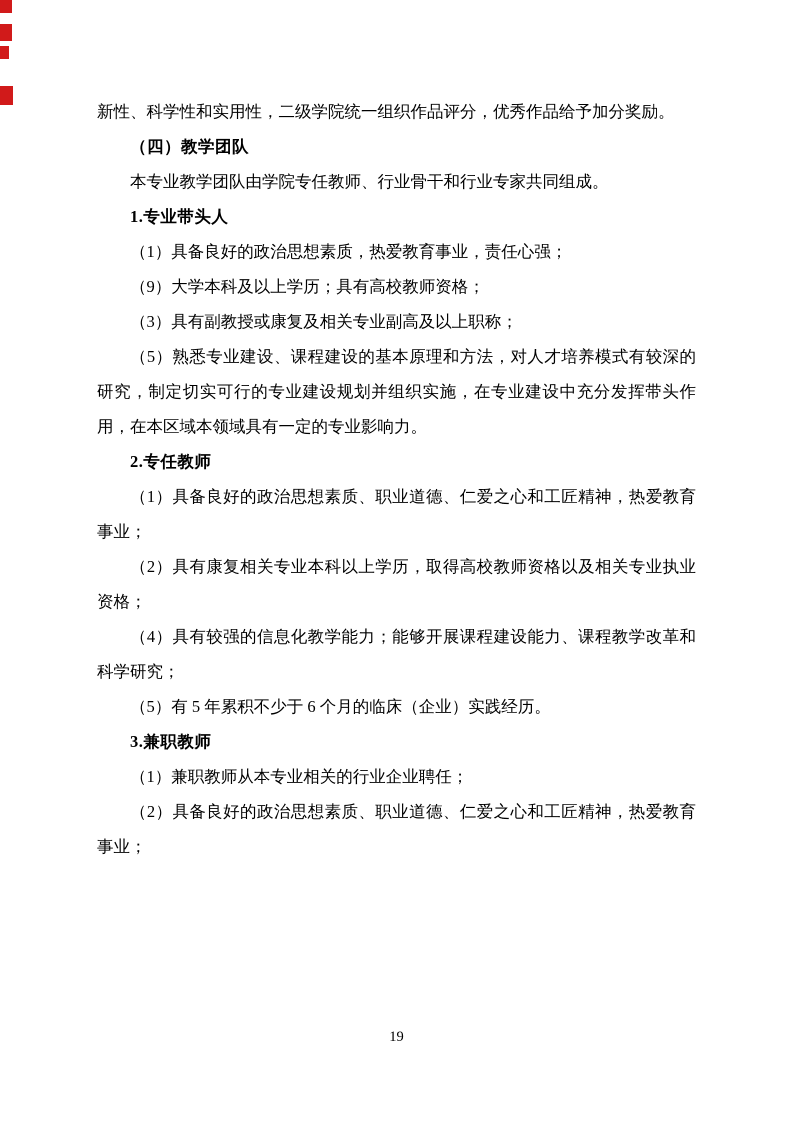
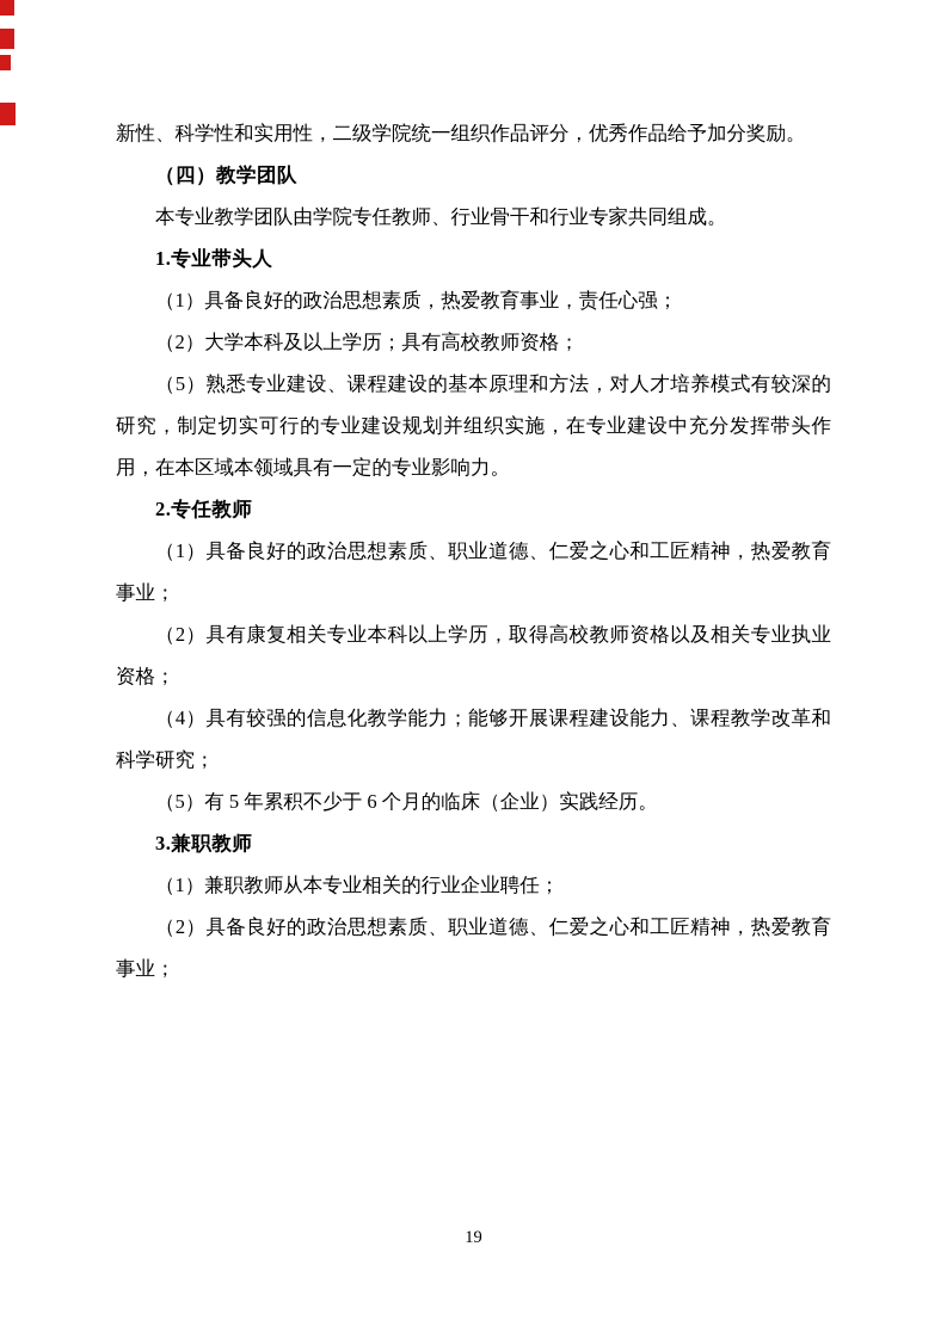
  新性、科学性和实用性，二级学院统一组织作品评分，优秀作品给予加分奖励。
  （四）教学团队
  本专业教学团队由学院专任教师、行业骨干和行业专家共同组成。
  1.专业带头人
  （1）具备良好的政治思想素质，热爱教育事业，责任心强；
- （9）大学本科及以上学历；具有高校教师资格；
+ （2）大学本科及以上学历；具有高校教师资格；
- （3）具有副教授或康复及相关专业副高及以上职称；
  （5）熟悉专业建设、课程建设的基本原理和方法，对人才培养模式有较深的研究，制定切实可行的专业建设规划并组织实施，在专业建设中充分发挥带头作用，在本区域本领域具有一定的专业影响力。
  2.专任教师
  （1）具备良好的政治思想素质、职业道德、仁爱之心和工匠精神，热爱教育事业；
  （2）具有康复相关专业本科以上学历，取得高校教师资格以及相关专业执业资格；
  （4）具有较强的信息化教学能力；能够开展课程建设能力、课程教学改革和科学研究；
  （5）有 5 年累积不少于 6 个月的临床（企业）实践经历。
  3.兼职教师
  （1）兼职教师从本专业相关的行业企业聘任；
  （2）具备良好的政治思想素质、职业道德、仁爱之心和工匠精神，热爱教育事业；
  19
